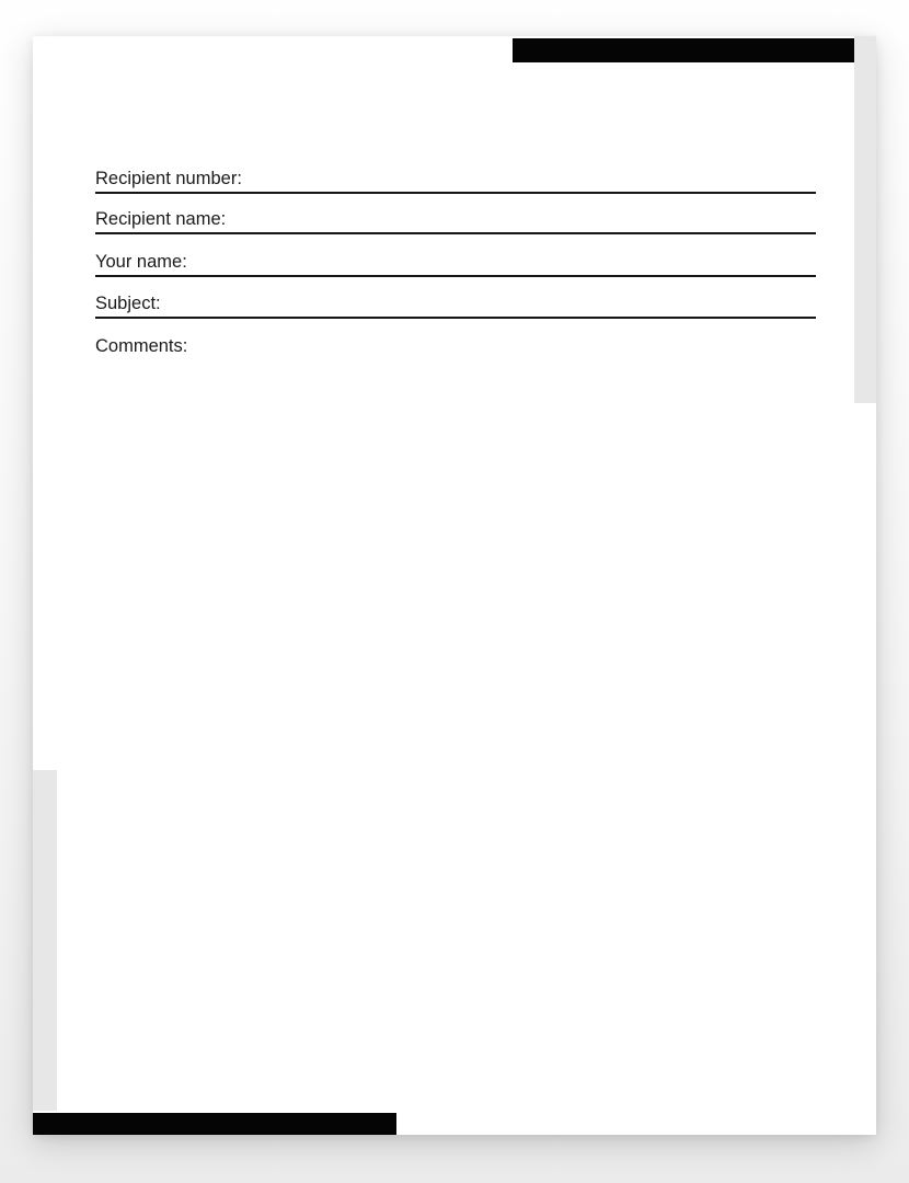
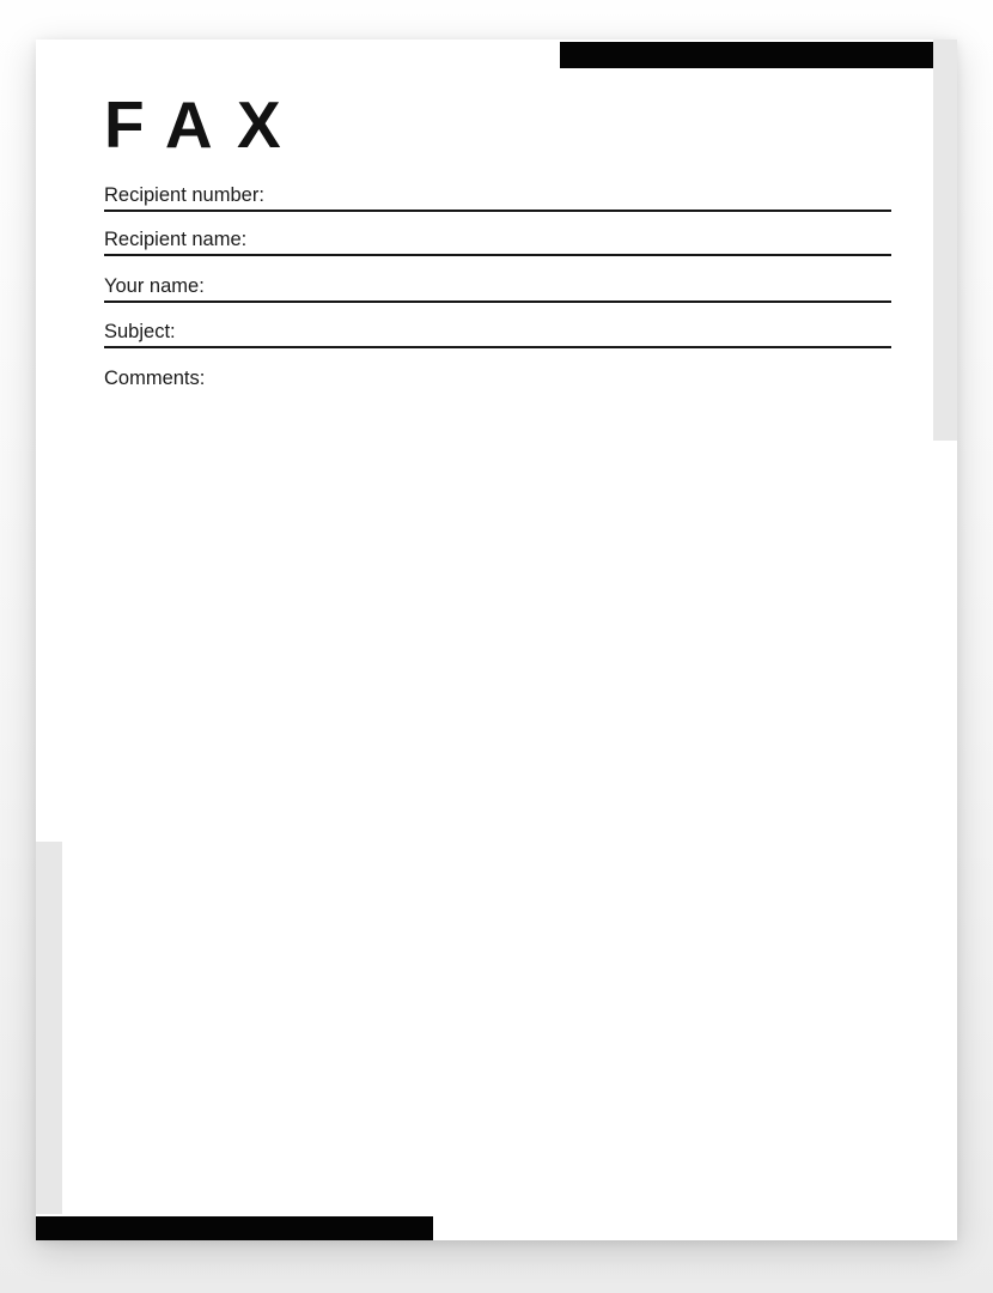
+ FAX
  Recipient number:
  Recipient name:
  Your name:
  Subject:
  Comments:
